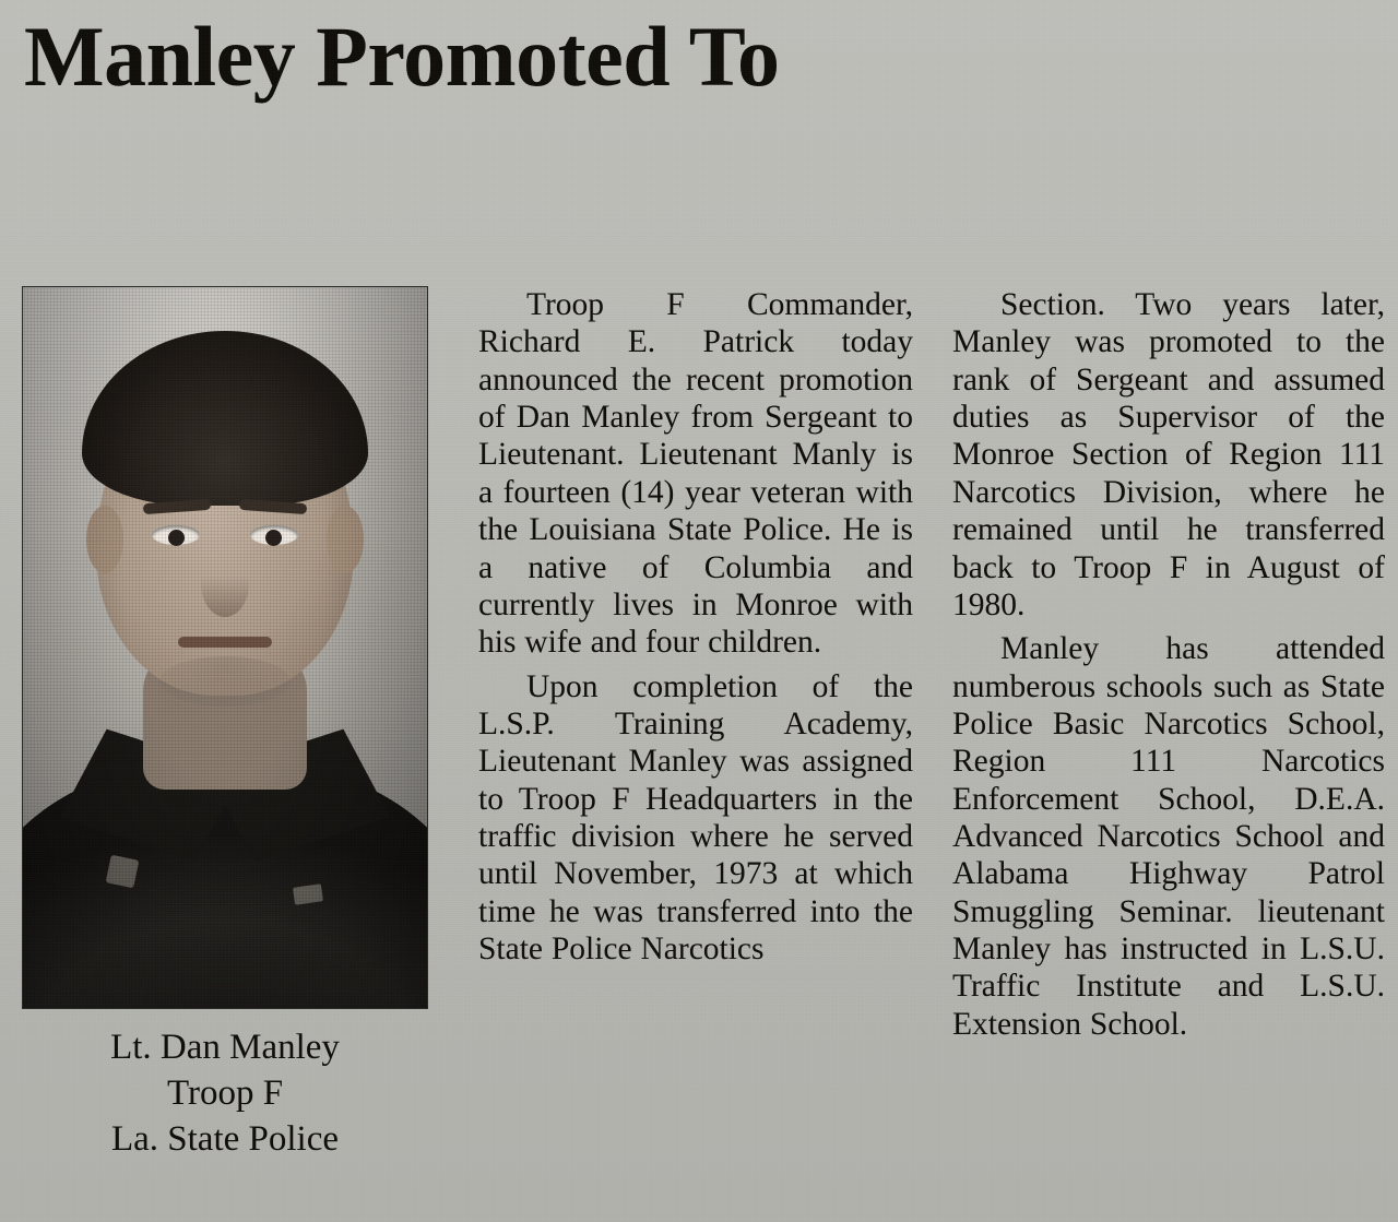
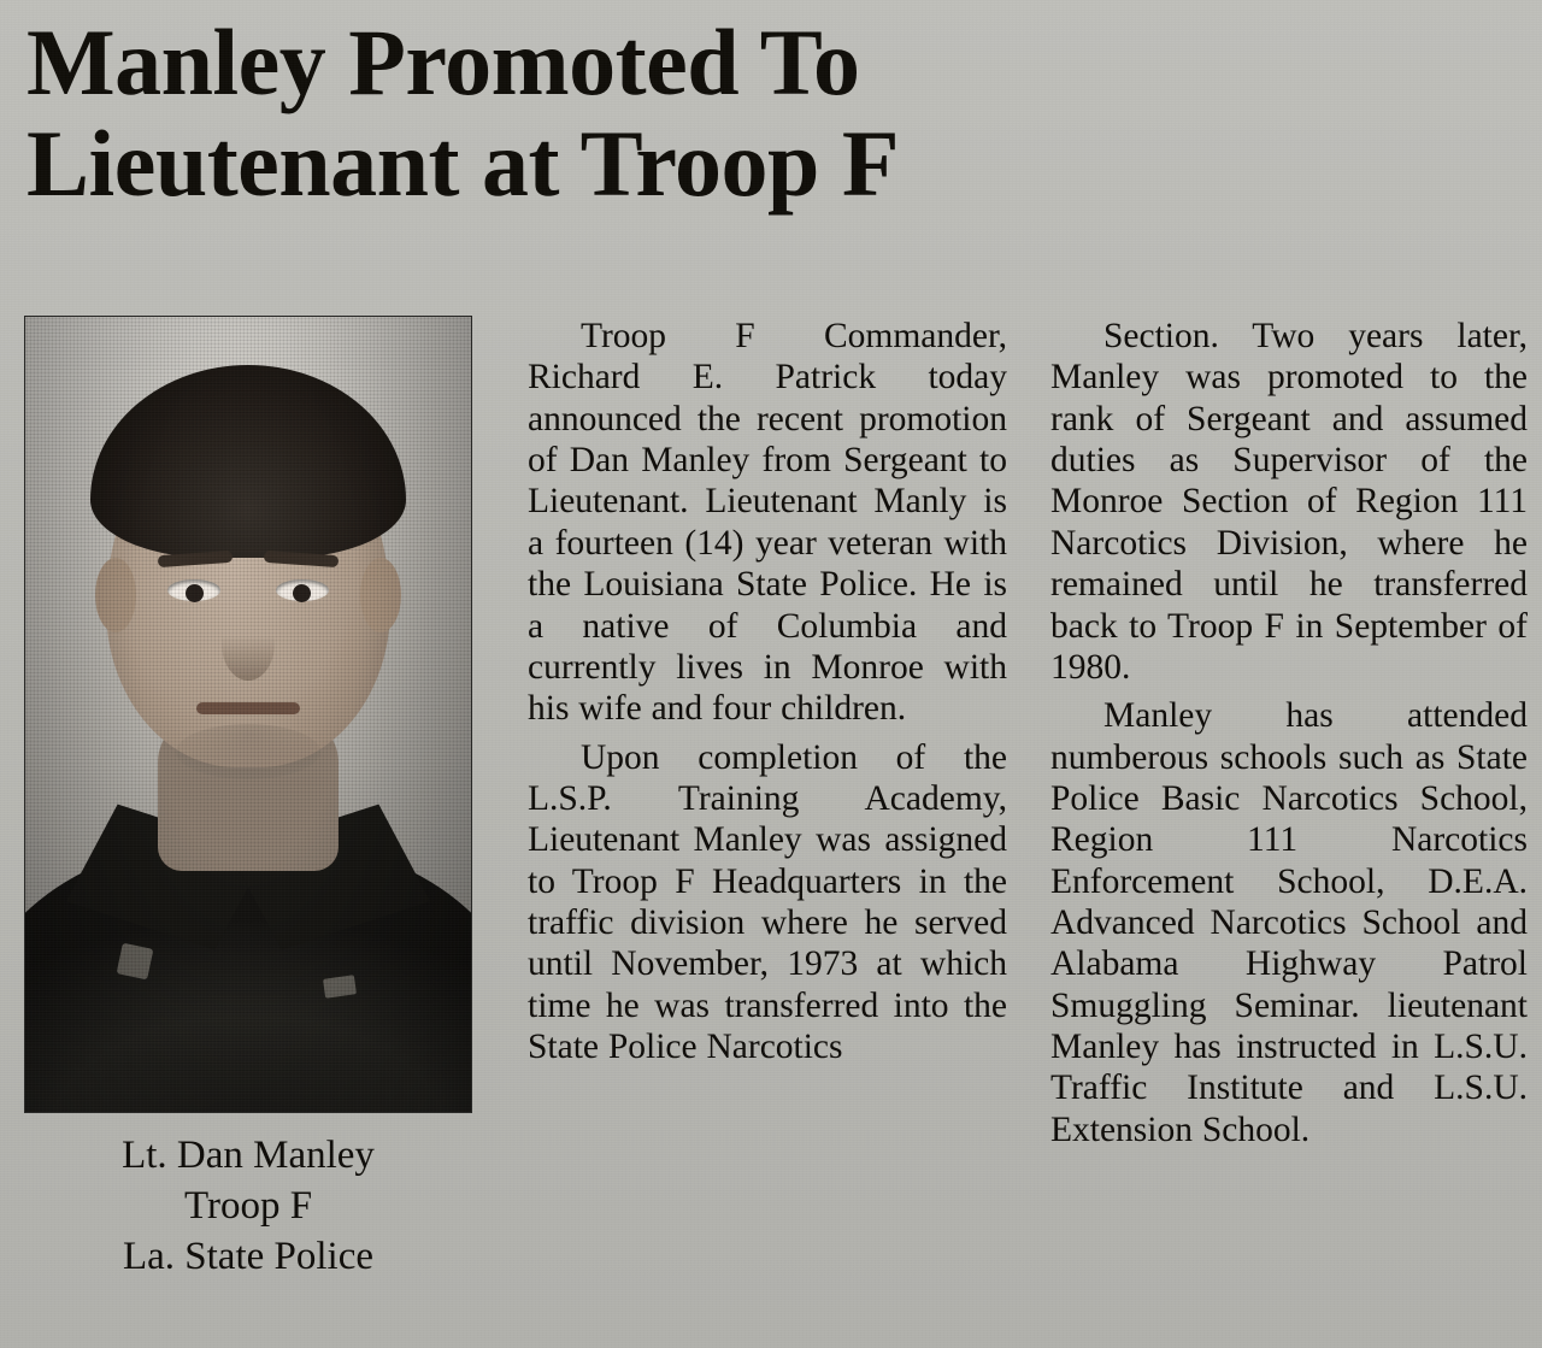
  Manley Promoted To
+ Lieutenant at Troop F
  Lt. Dan Manley
  Troop F
  La. State Police
  Troop F Commander, Richard E. Patrick today announced the recent promotion of Dan Manley from Sergeant to Lieutenant. Lieutenant Manly is a fourteen (14) year veteran with the Louisiana State Police. He is a native of Columbia and currently lives in Monroe with his wife and four children.
  Upon completion of the L.S.P. Training Academy, Lieutenant Manley was assigned to Troop F Headquarters in the traffic division where he served until November, 1973 at which time he was transferred into the State Police Narcotics
- Section. Two years later, Manley was promoted to the rank of Sergeant and assumed duties as Supervisor of the Monroe Section of Region 111 Narcotics Division, where he remained until he transferred back to Troop F in August of 1980.
+ Section. Two years later, Manley was promoted to the rank of Sergeant and assumed duties as Supervisor of the Monroe Section of Region 111 Narcotics Division, where he remained until he transferred back to Troop F in September of 1980.
  Manley has attended numberous schools such as State Police Basic Narcotics School, Region 111 Narcotics Enforcement School, D.E.A. Advanced Narcotics School and Alabama Highway Patrol Smuggling Seminar. lieutenant Manley has instructed in L.S.U. Traffic Institute and L.S.U. Extension School.
